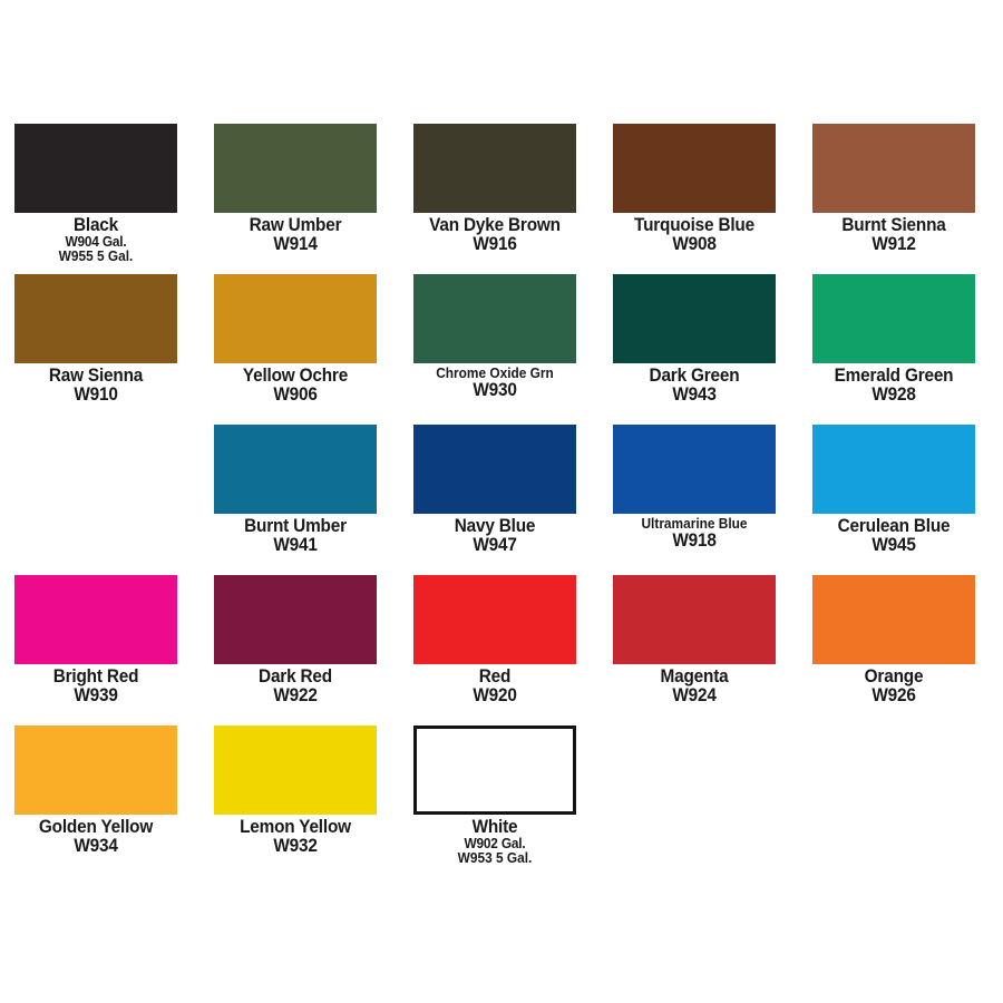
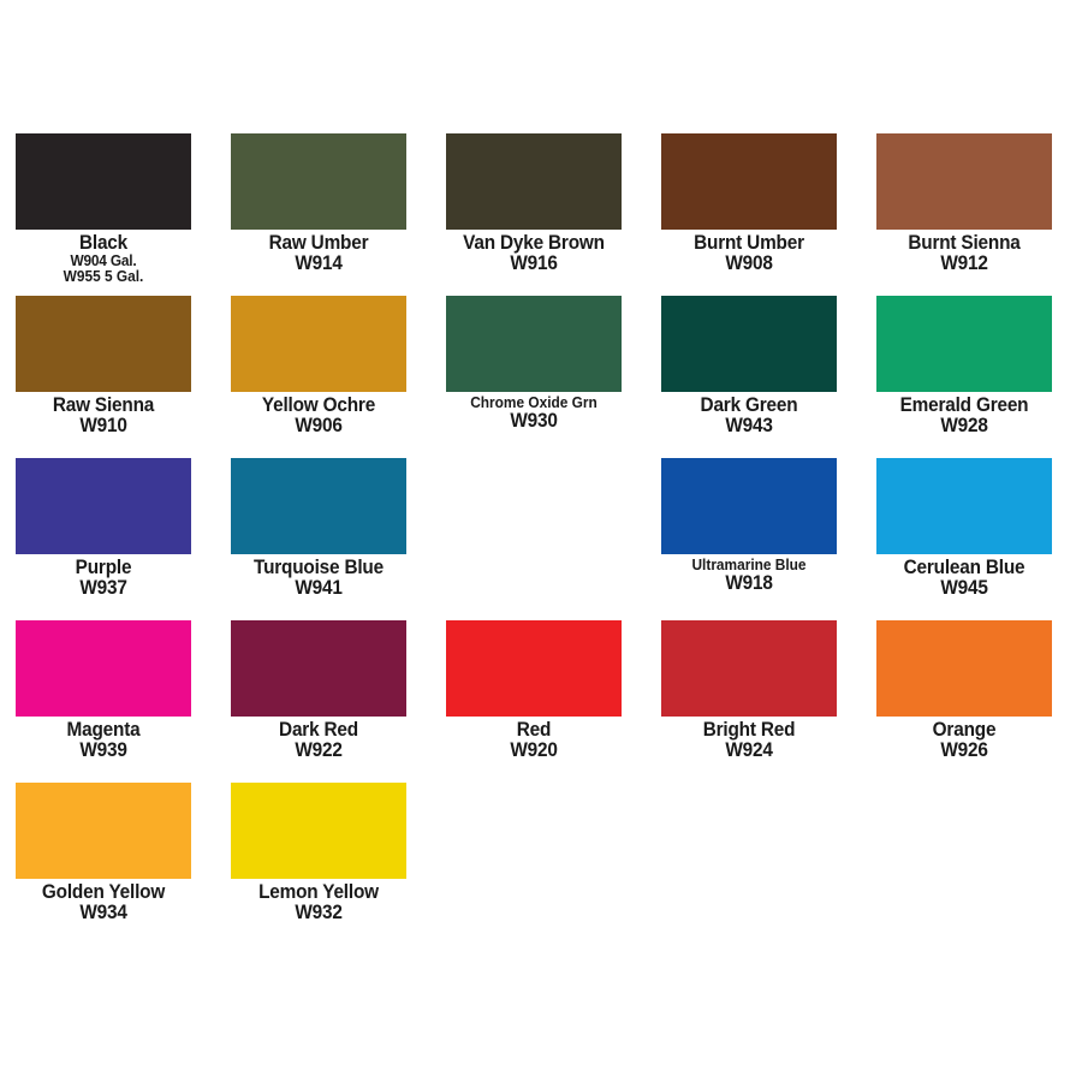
  Black
  W904 Gal.
  W955 5 Gal.
  Raw Umber
  W914
  Van Dyke Brown
  W916
- Turquoise Blue
+ Burnt Umber
  W908
  Burnt Sienna
  W912
  Raw Sienna
  W910
  Yellow Ochre
  W906
  Chrome Oxide Grn
  W930
  Dark Green
  W943
  Emerald Green
  W928
+ Purple
+ W937
- Burnt Umber
+ Turquoise Blue
  W941
- Navy Blue
- W947
  Ultramarine Blue
  W918
  Cerulean Blue
  W945
- Bright Red
+ Magenta
  W939
  Dark Red
  W922
  Red
  W920
- Magenta
+ Bright Red
  W924
  Orange
  W926
  Golden Yellow
  W934
  Lemon Yellow
  W932
- White
- W902 Gal.
- W953 5 Gal.
